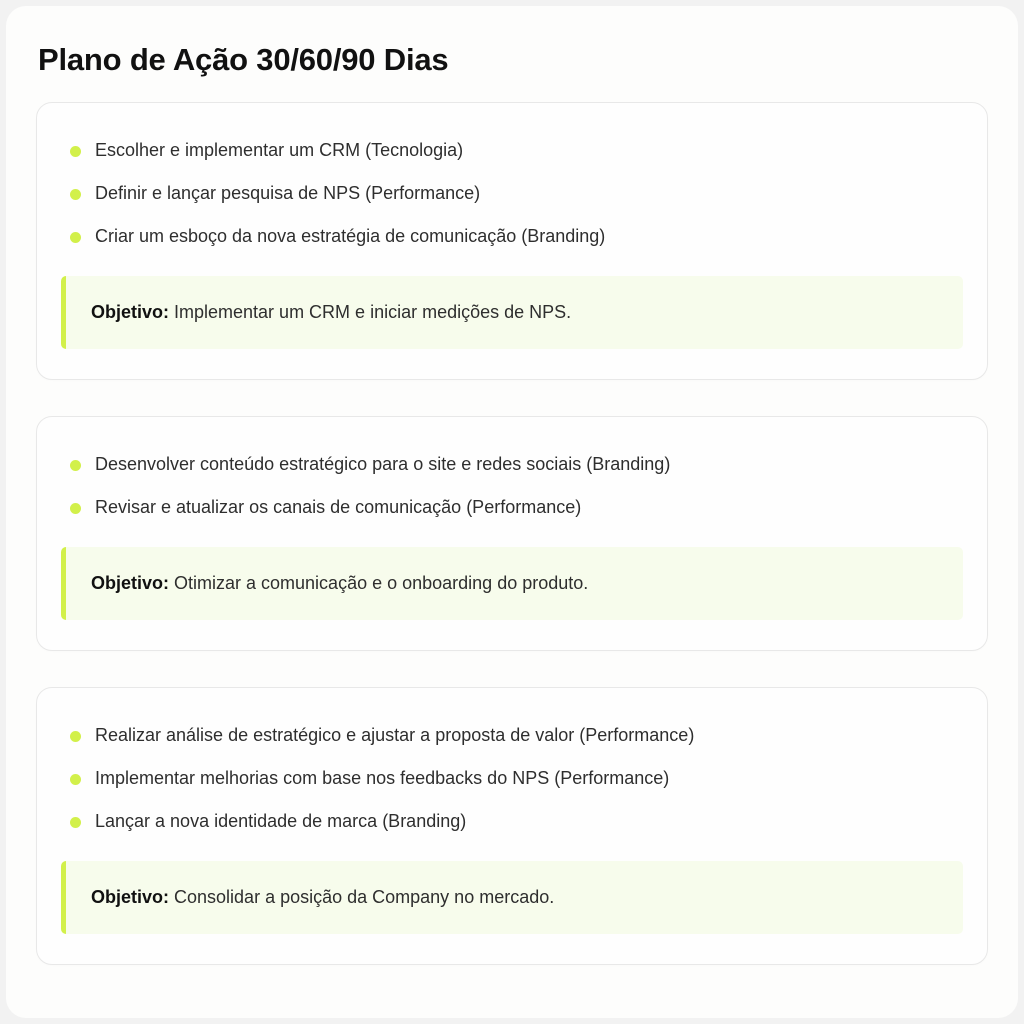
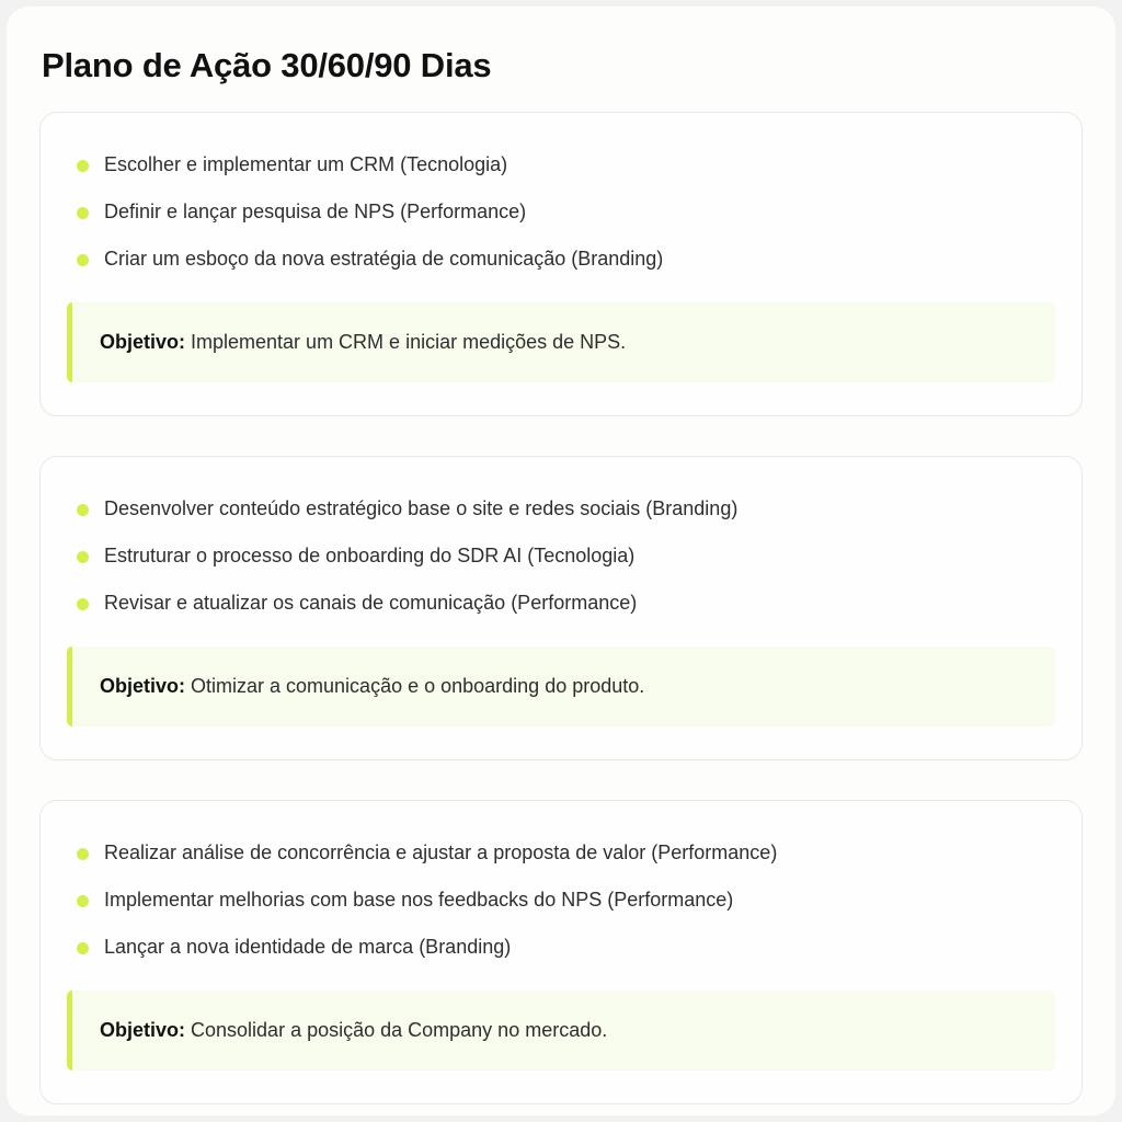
  Plano de Ação 30/60/90 Dias
  Escolher e implementar um CRM (Tecnologia)
  Definir e lançar pesquisa de NPS (Performance)
  Criar um esboço da nova estratégia de comunicação (Branding)
  Objetivo: Implementar um CRM e iniciar medições de NPS.
- Desenvolver conteúdo estratégico para o site e redes sociais (Branding)
+ Desenvolver conteúdo estratégico base o site e redes sociais (Branding)
+ Estruturar o processo de onboarding do SDR AI (Tecnologia)
  Revisar e atualizar os canais de comunicação (Performance)
  Objetivo: Otimizar a comunicação e o onboarding do produto.
- Realizar análise de estratégico e ajustar a proposta de valor (Performance)
+ Realizar análise de concorrência e ajustar a proposta de valor (Performance)
  Implementar melhorias com base nos feedbacks do NPS (Performance)
  Lançar a nova identidade de marca (Branding)
  Objetivo: Consolidar a posição da Company no mercado.
